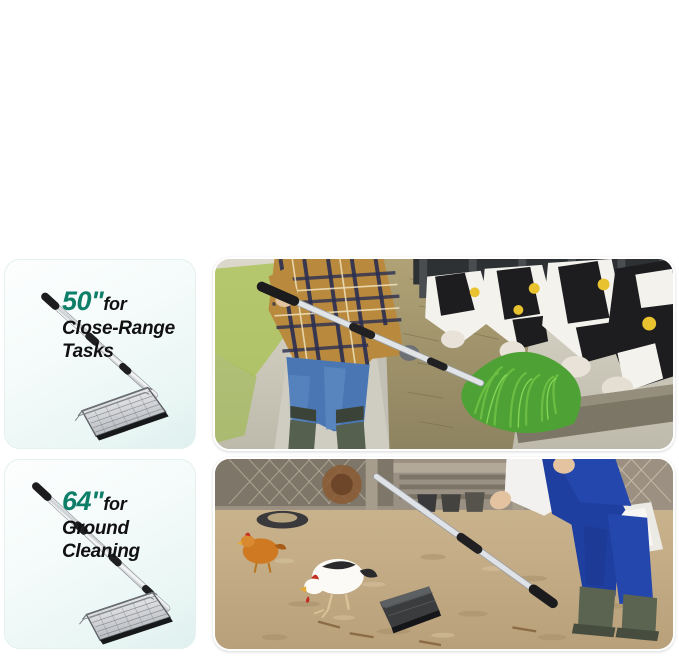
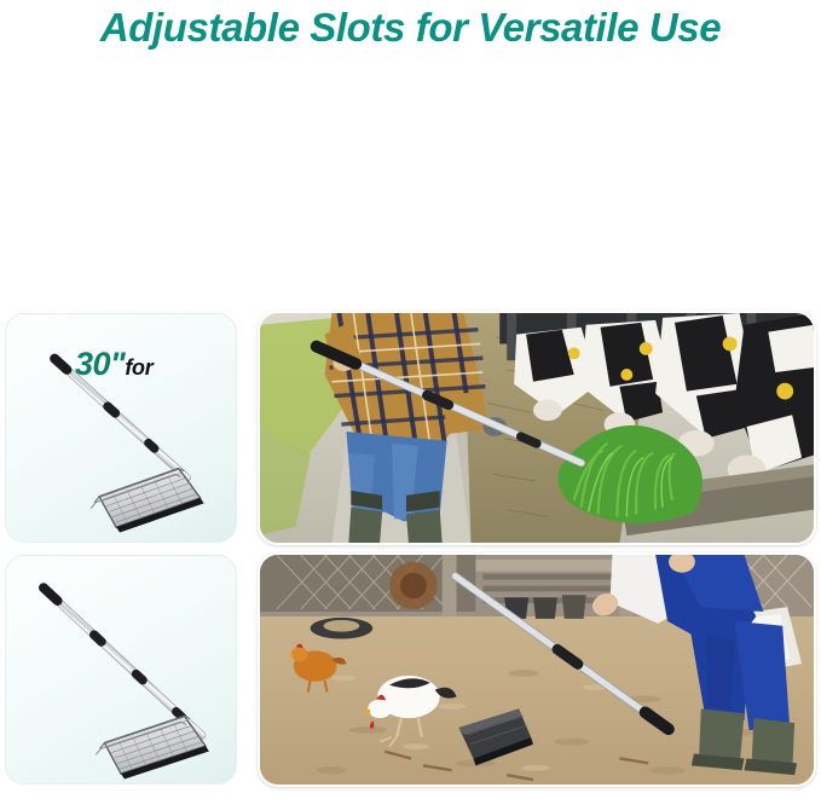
+ Adjustable Slots for Versatile Use
- 50"for
+ 30"for
- Close-Range Tasks
- 64"for
- Ground Cleaning
